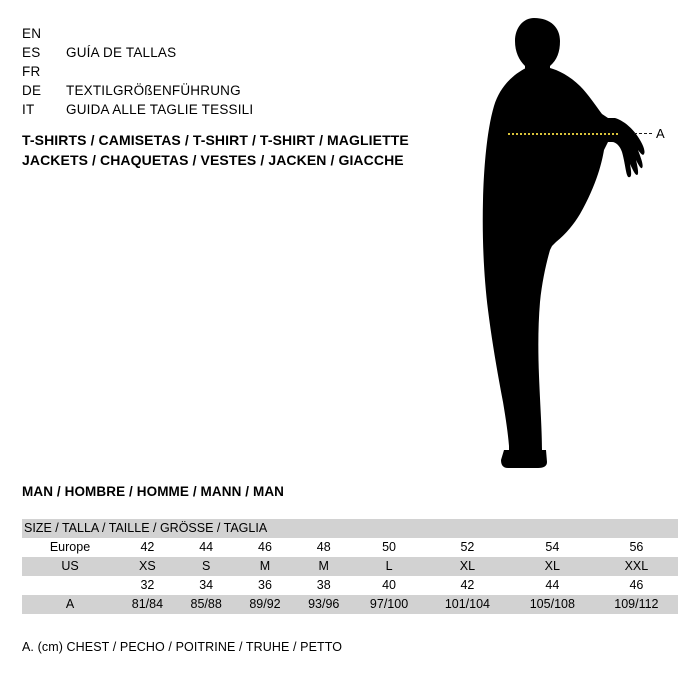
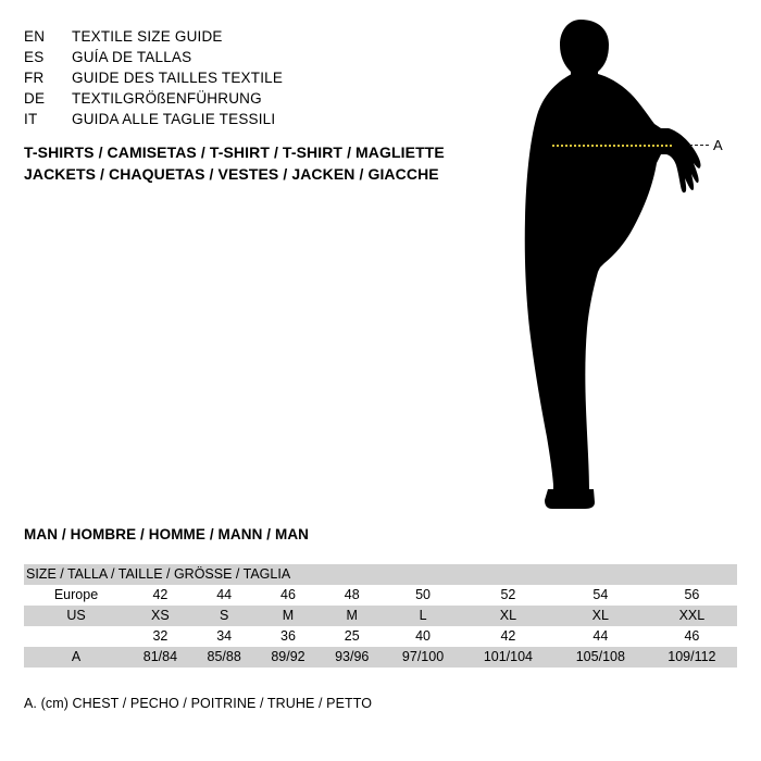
  EN
+ TEXTILE SIZE GUIDE
  ES
  GUÍA DE TALLAS
  FR
+ GUIDE DES TAILLES TEXTILE
  DE
  TEXTILGRÖßENFÜHRUNG
  IT
  GUIDA ALLE TAGLIE TESSILI
  T-SHIRTS / CAMISETAS / T-SHIRT / T-SHIRT / MAGLIETTE
  JACKETS / CHAQUETAS / VESTES / JACKEN / GIACCHE
  A
  MAN / HOMBRE / HOMME / MANN / MAN
  SIZE / TALLA / TAILLE / GRÖSSE / TAGLIA
  Europe	42	44	46	48	50	52	54	56
  US	XS	S	M	M	L	XL	XL	XXL
- 	32	34	36	38	40	42	44	46
+ 	32	34	36	25	40	42	44	46
  A	81/84	85/88	89/92	93/96	97/100	101/104	105/108	109/112
  A. (cm) CHEST / PECHO / POITRINE / TRUHE / PETTO
